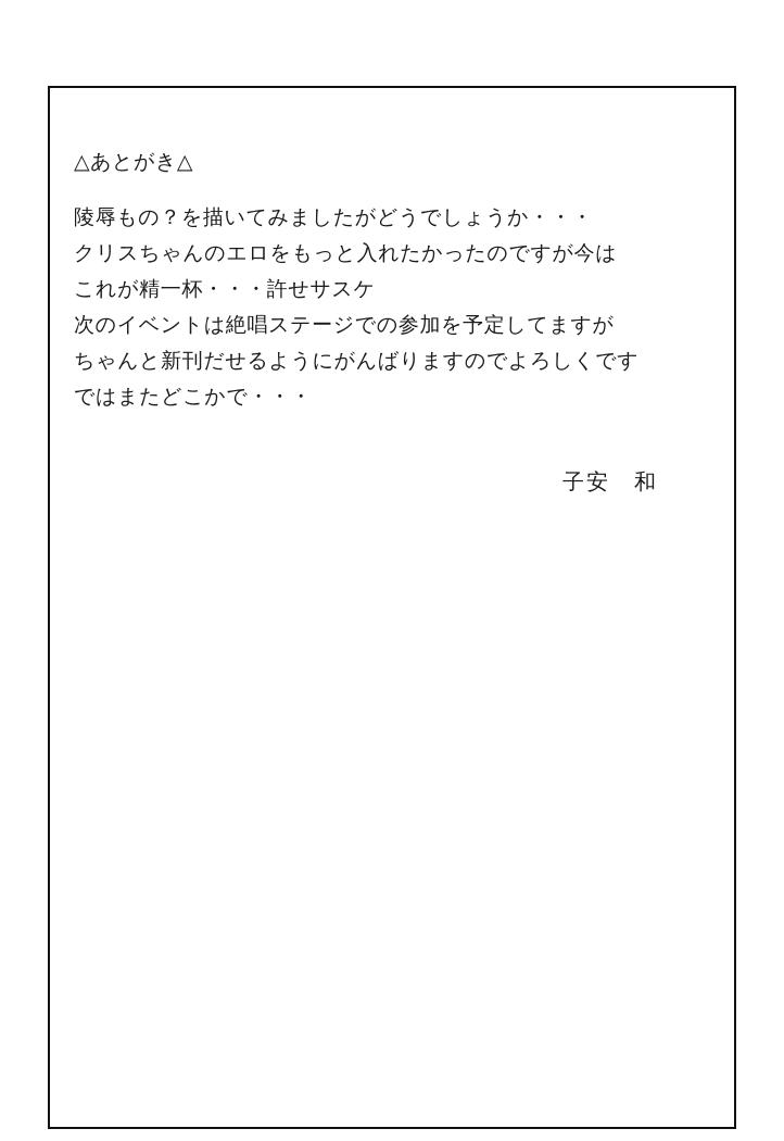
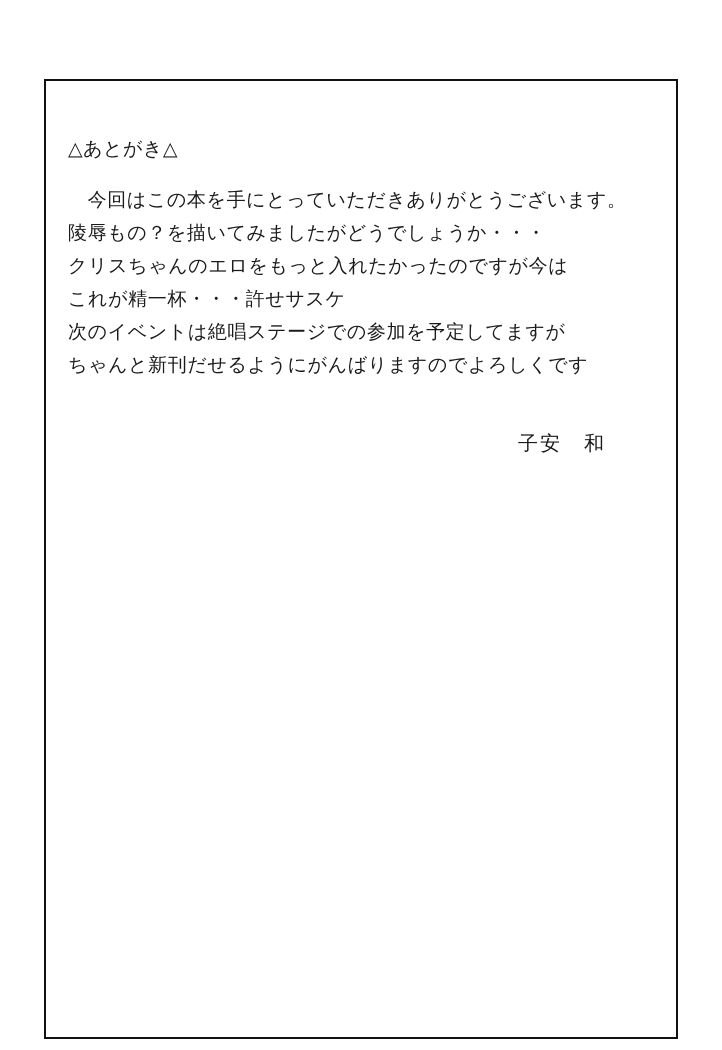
  △あとがき△
+ 今回はこの本を手にとっていただきありがとうございます。
  陵辱もの？を描いてみましたがどうでしょうか・・・
  クリスちゃんのエロをもっと入れたかったのですが今は
  これが精一杯・・・許せサスケ
  次のイベントは絶唱ステージでの参加を予定してますが
  ちゃんと新刊だせるようにがんばりますのでよろしくです
- ではまたどこかで・・・
  子安 和
